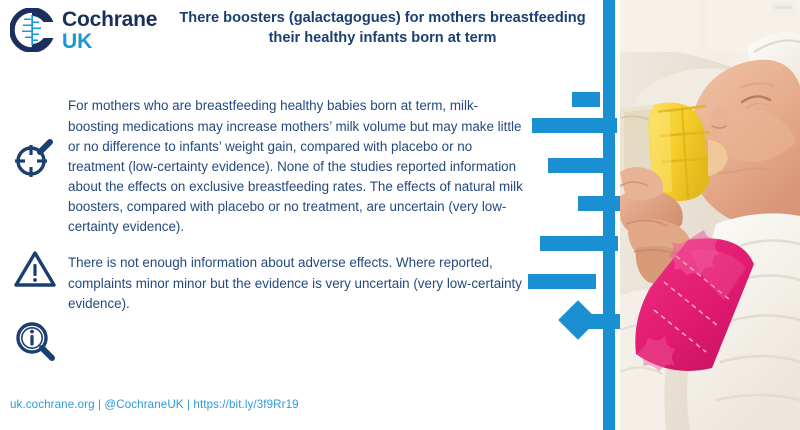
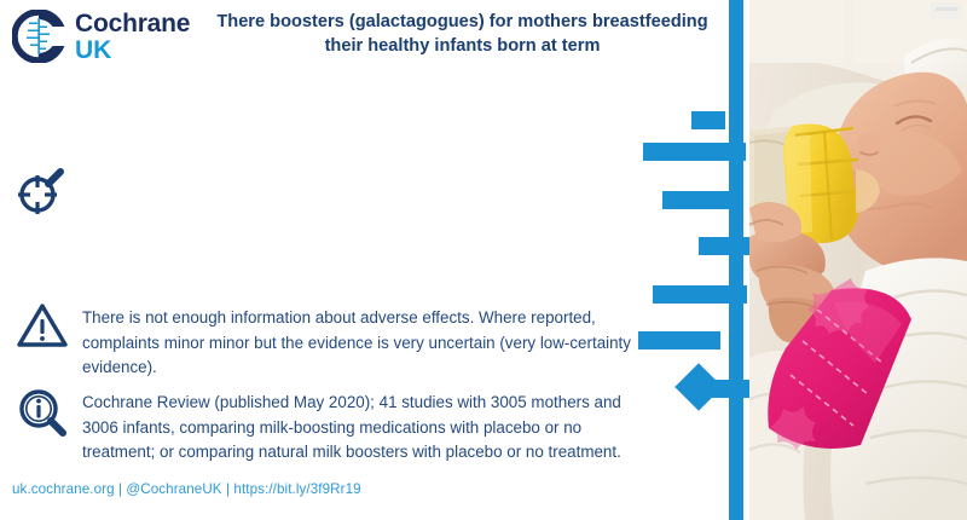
  Cochrane
  UK
  There boosters (galactagogues) for mothers breastfeeding their healthy infants born at term
- For mothers who are breastfeeding healthy babies born at term, milk-boosting medications may increase mothers’ milk volume but may make little or no difference to infants’ weight gain, compared with placebo or no treatment (low-certainty evidence). None of the studies reported information about the effects on exclusive breastfeeding rates. The effects of natural milk boosters, compared with placebo or no treatment, are uncertain (very low-certainty evidence).
  There is not enough information about adverse effects. Where reported, complaints minor minor but the evidence is very uncertain (very low-certainty evidence).
+ Cochrane Review (published May 2020); 41 studies with 3005 mothers and 3006 infants, comparing milk-boosting medications with placebo or no treatment; or comparing natural milk boosters with placebo or no treatment.
  uk.cochrane.org | @CochraneUK | https://bit.ly/3f9Rr19
